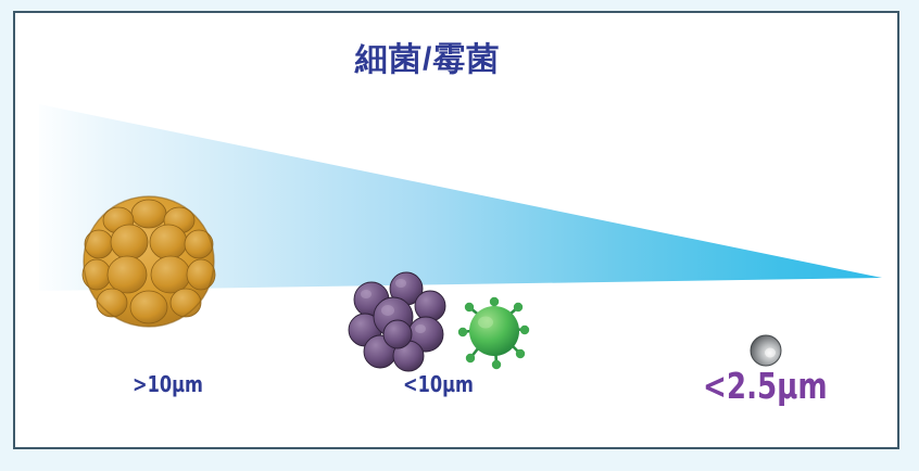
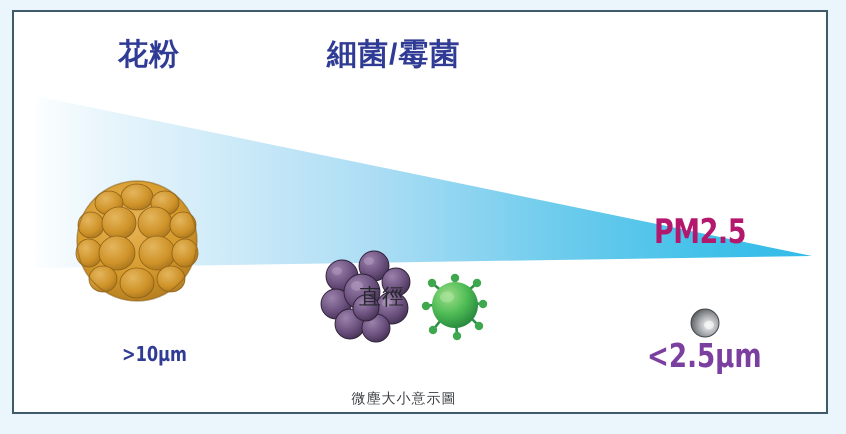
+ 花粉
  細菌/霉菌
+ PM2.5
+ 直徑
  >10µm
- <10µm
  <2.5µm
+ 微塵大小意示圖
